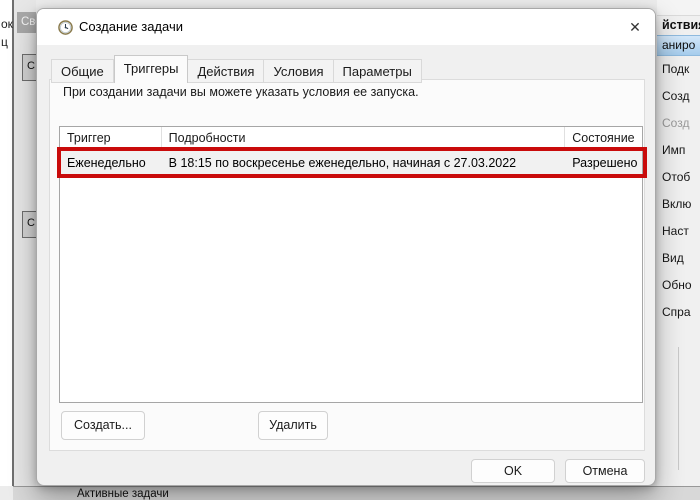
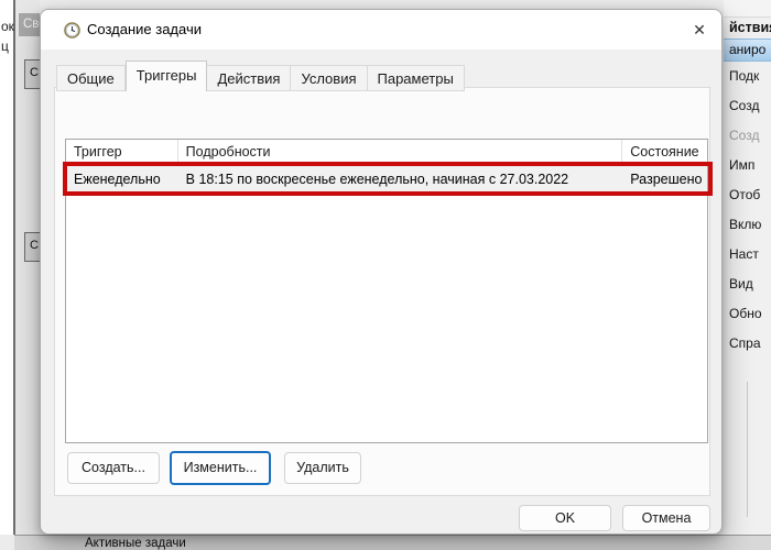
  ок
  ц
  С
  С
  Активные задачи
  йстви
  аниро
  Подк
  Созд
  Созд
  Имп
  Отоб
  Вклю
  Наст
  Вид
  Обно
  Спра
  Создание задачи
  ✕
  Общие
  Триггеры
  Действия
  Условия
  Параметры
- При создании задачи вы можете указать условия ее запуска.
  Триггер
  Подробности
  Состояние
  Еженедельно
  В 18:15 по воскресенье еженедельно, начиная с 27.03.2022
  Разрешено
  Создать...
+ Изменить...
  Удалить
  OK
  Отмена
